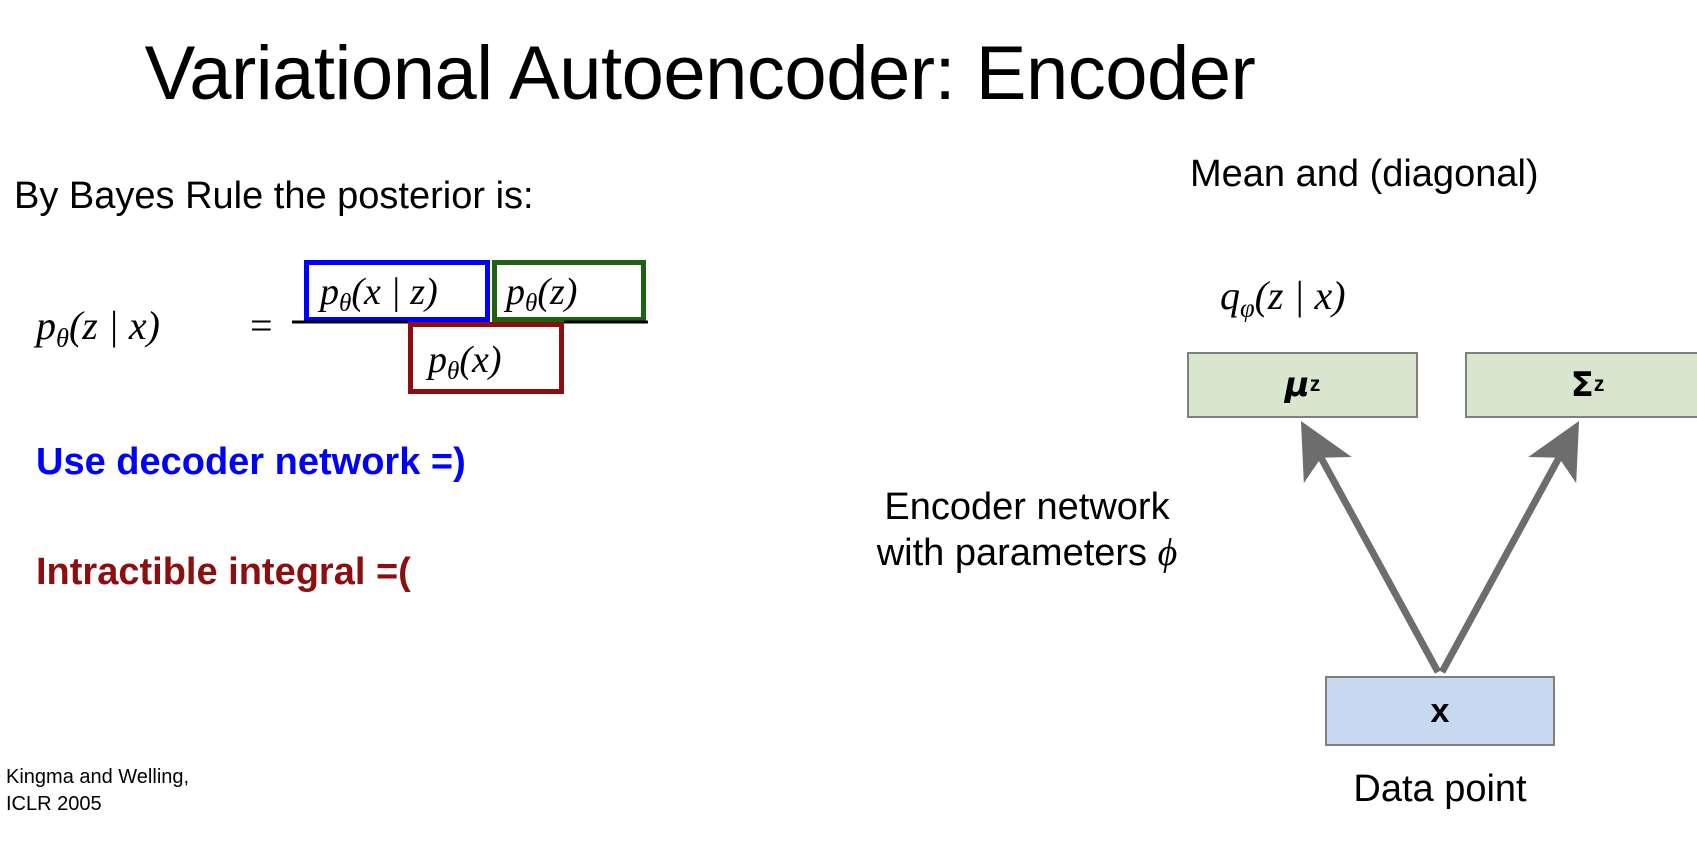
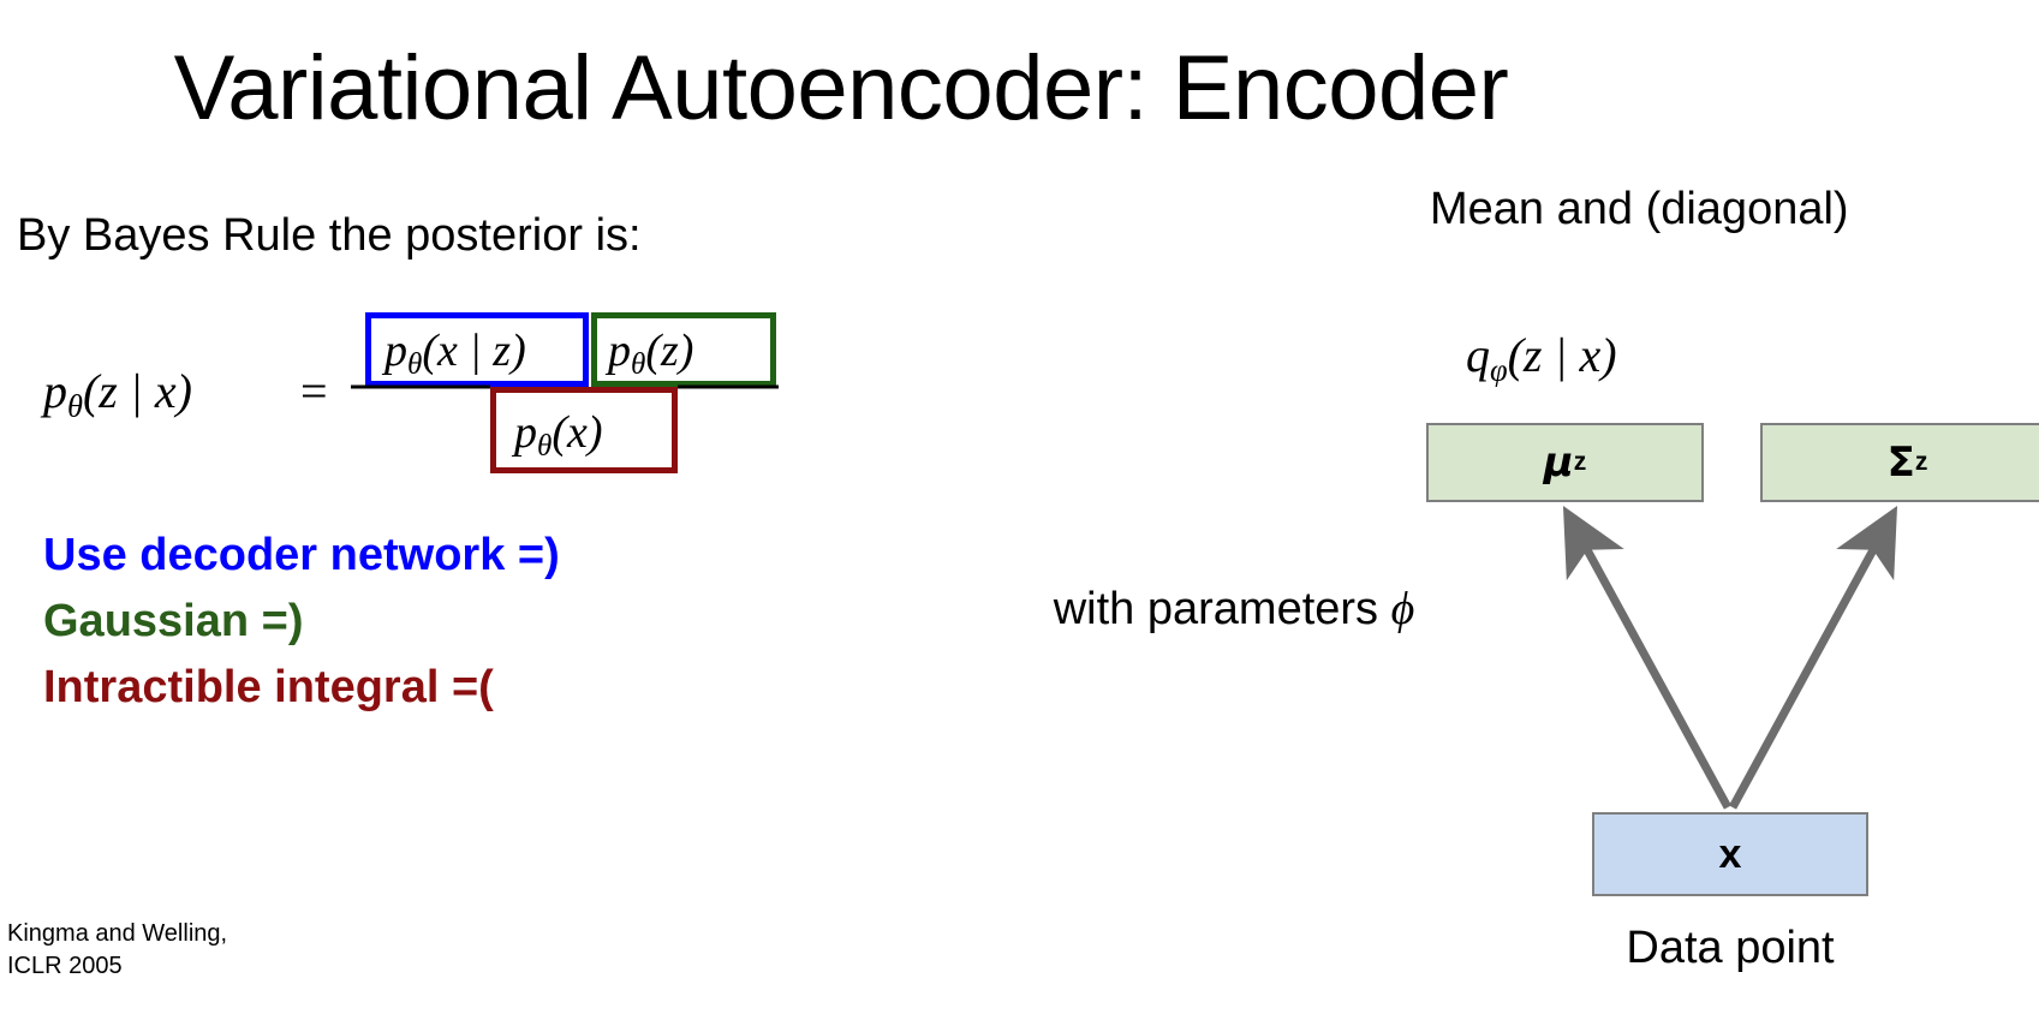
  Variational Autoencoder: Encoder
  By Bayes Rule the posterior is:
  pθ(z | x)
  =
  pθ(x | z)
  pθ(z)
  pθ(x)
  Use decoder network =)
+ Gaussian =)
  Intractible integral =(
  Kingma and Welling,
  ICLR 2005
  Mean and (diagonal)
  qφ(z | x)
  μ
  z
  Σ
  z
- Encoder network
  with parameters ϕ
  x
  Data point
